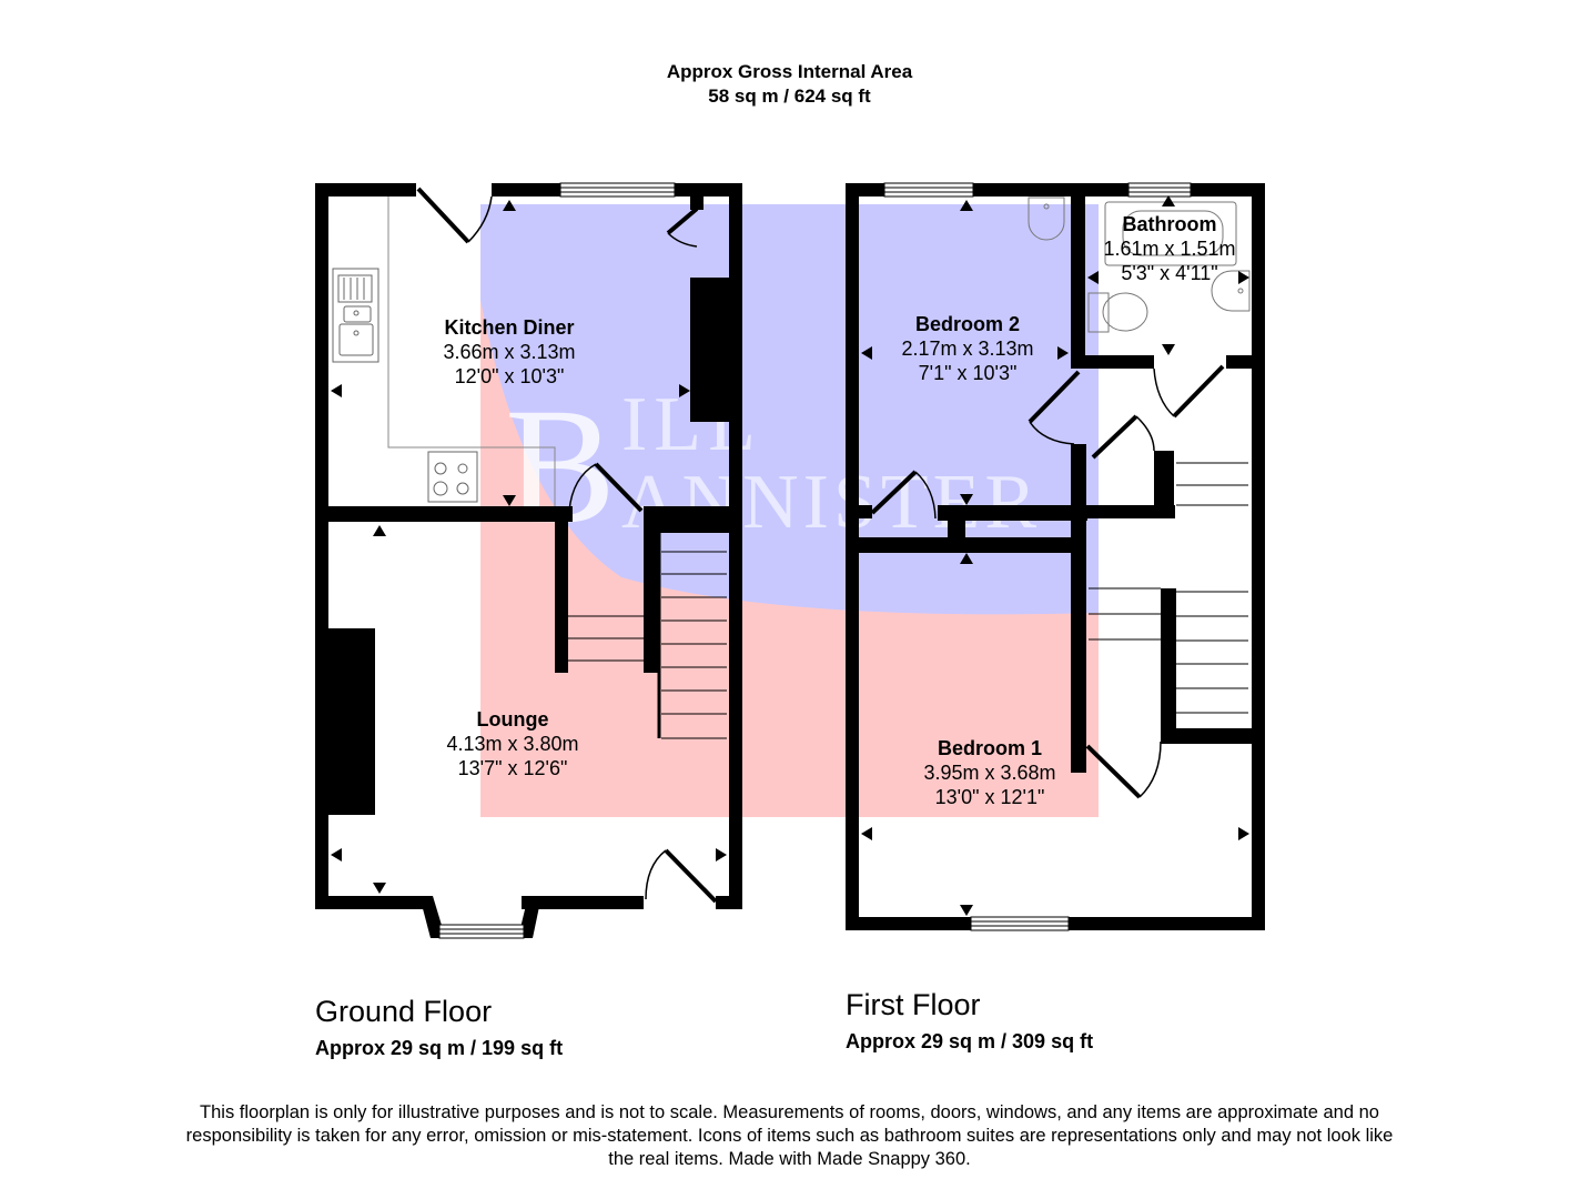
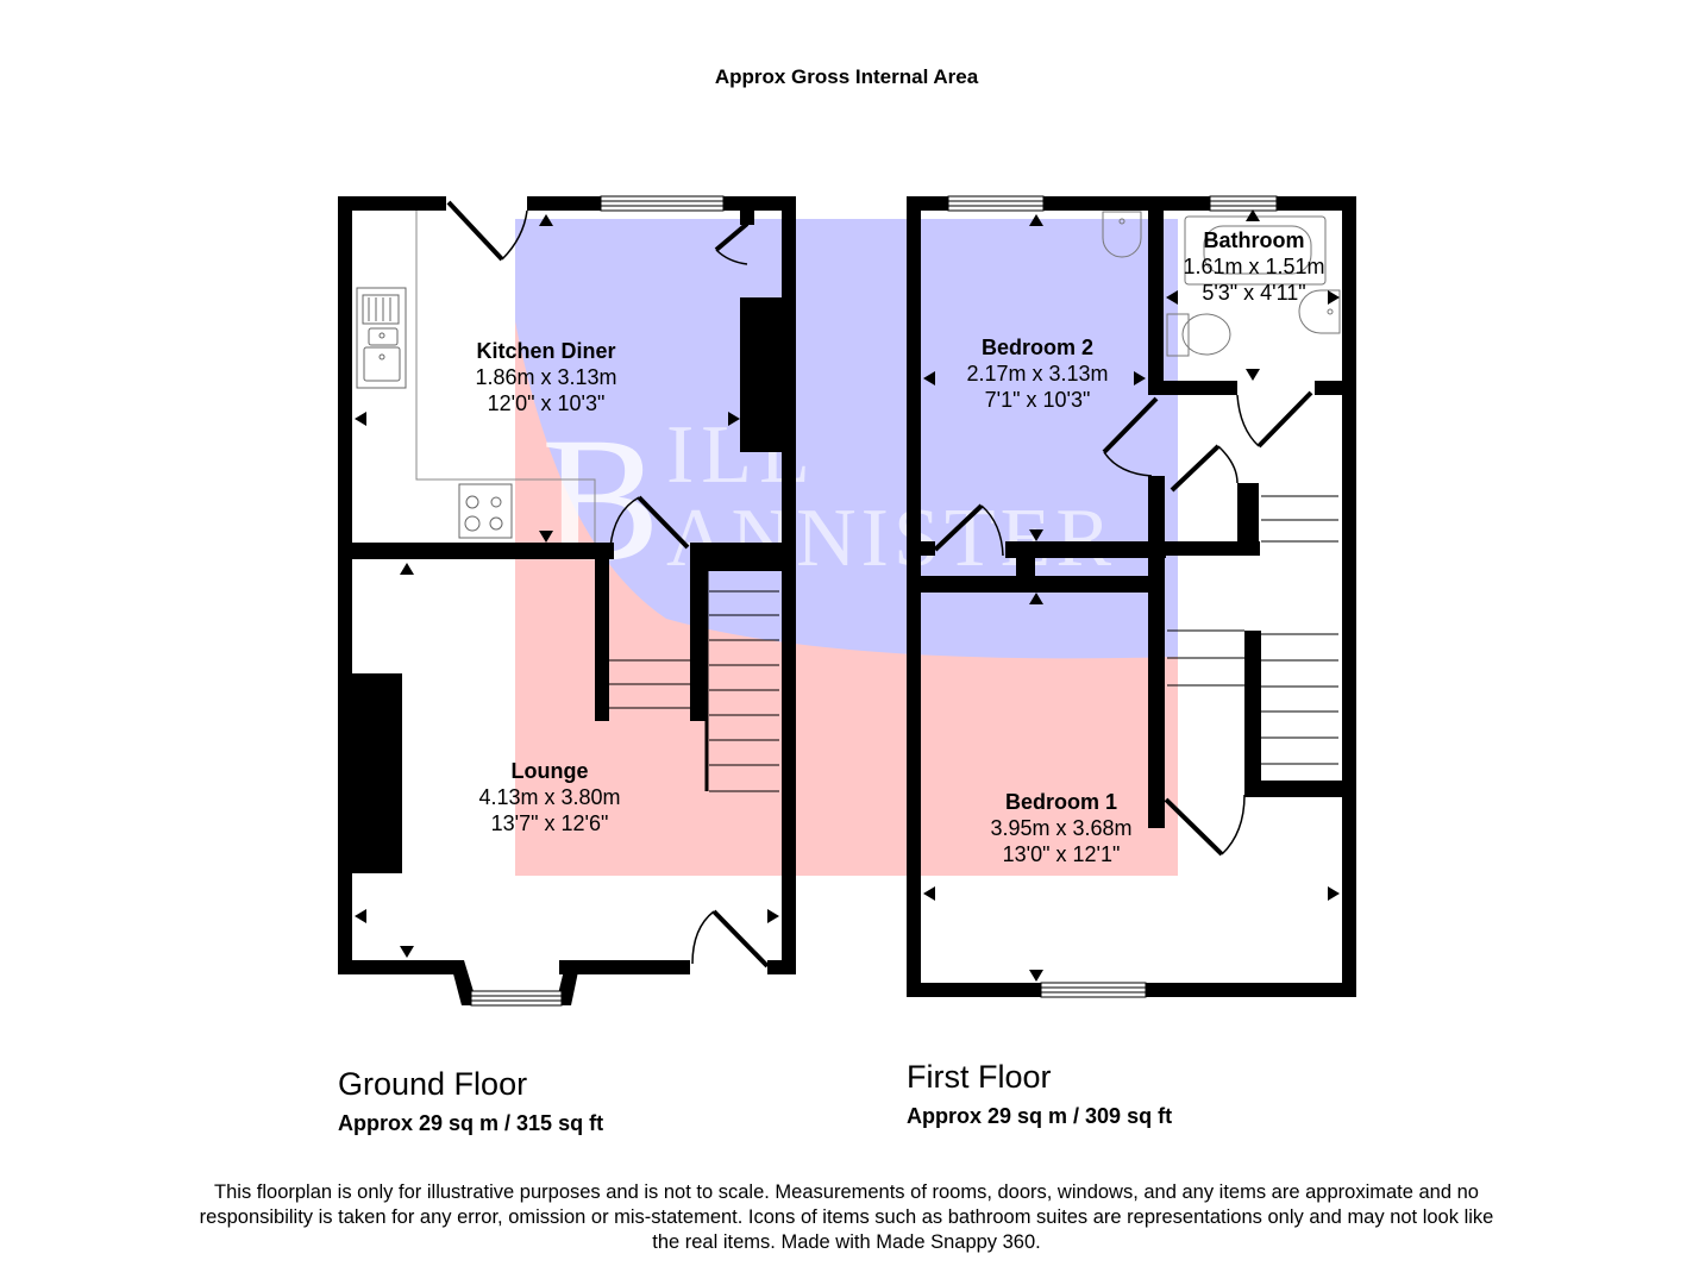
  Approx Gross Internal Area
- 58 sq m / 624 sq ft
  B
  ANNITER
  Kitchen Diner
- 3.66m x 3.13m
+ 1.86m x 3.13m
  12'0" x 10'3"
  Lounge
  4.13m x 3.80m
  13'7" x 12'6"
  Bedroom 2
  2.17m x 3.13m
  7'1" x 10'3"
  Bathroom
  1.61m x 1.51m
  5'3" x 4'11"
  Bedroom 1
  3.95m x 3.68m
  13'0" x 12'1"
  Ground Floor
- Approx 29 sq m / 199 sq ft
+ Approx 29 sq m / 315 sq ft
  First Floor
  Approx 29 sq m / 309 sq ft
  This floorplan is only for illustrative purposes and is not to scale. Measurements of rooms, doors, windows, and any items are approximate and no responsibility is taken for any error, omission or mis-statement. Icons of items such as bathroom suites are representations only and may not look like the real items. Made with Made Snappy 360.
